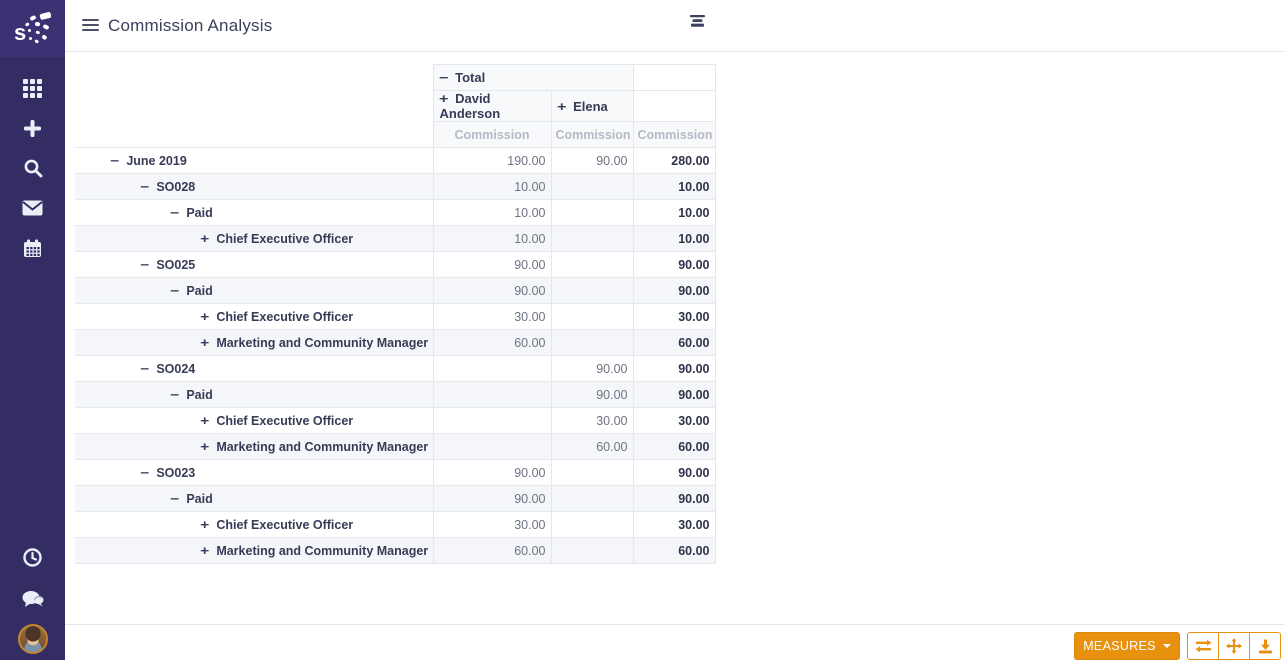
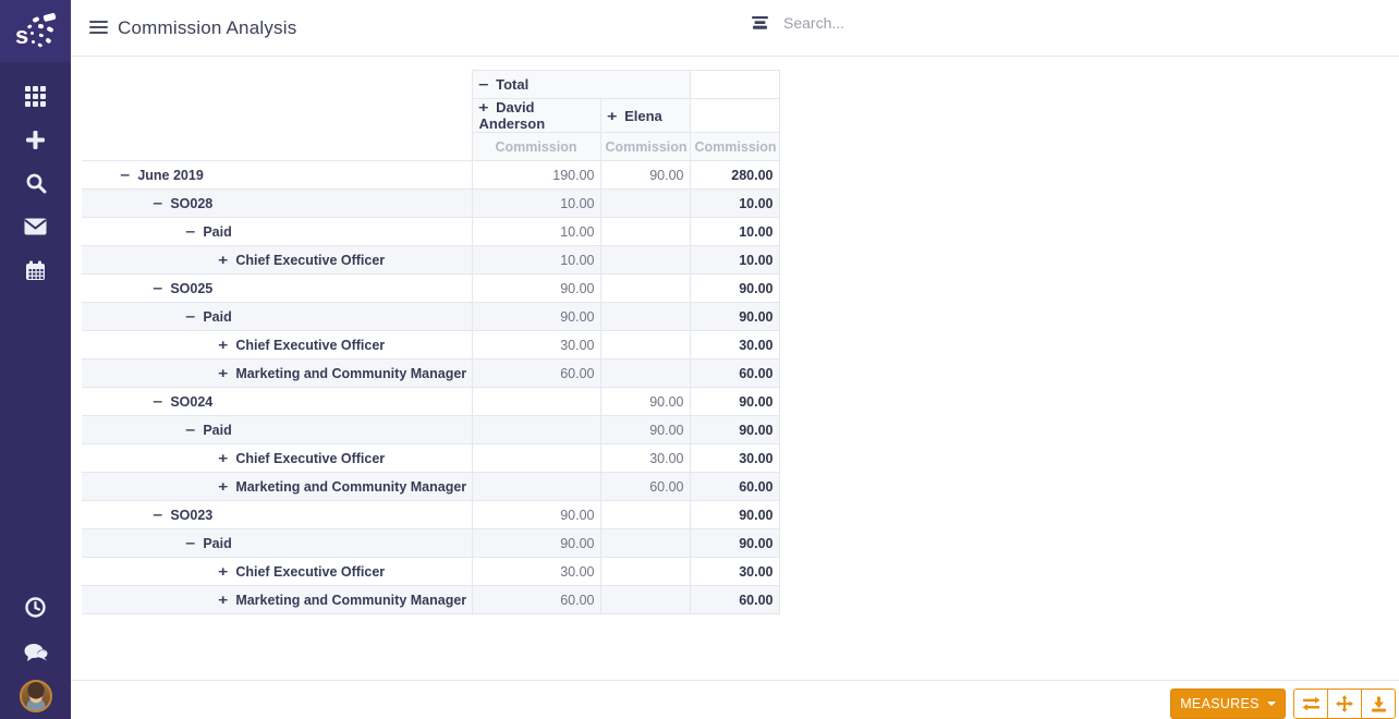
  s
  Commission Analysis
+ Search...
  	− Total
  	+ David Anderson	+ Elena
  	Commission	Commission	Commission
  − June 2019	190.00	90.00	280.00
  − SO028	10.00		10.00
  − Paid	10.00		10.00
  + Chief Executive Officer	10.00		10.00
  − SO025	90.00		90.00
  − Paid	90.00		90.00
  + Chief Executive Officer	30.00		30.00
  + Marketing and Community Manager	60.00		60.00
  − SO024		90.00	90.00
  − Paid		90.00	90.00
  + Chief Executive Officer		30.00	30.00
  + Marketing and Community Manager		60.00	60.00
  − SO023	90.00		90.00
  − Paid	90.00		90.00
  + Chief Executive Officer	30.00		30.00
  + Marketing and Community Manager	60.00		60.00
  MEASURES
